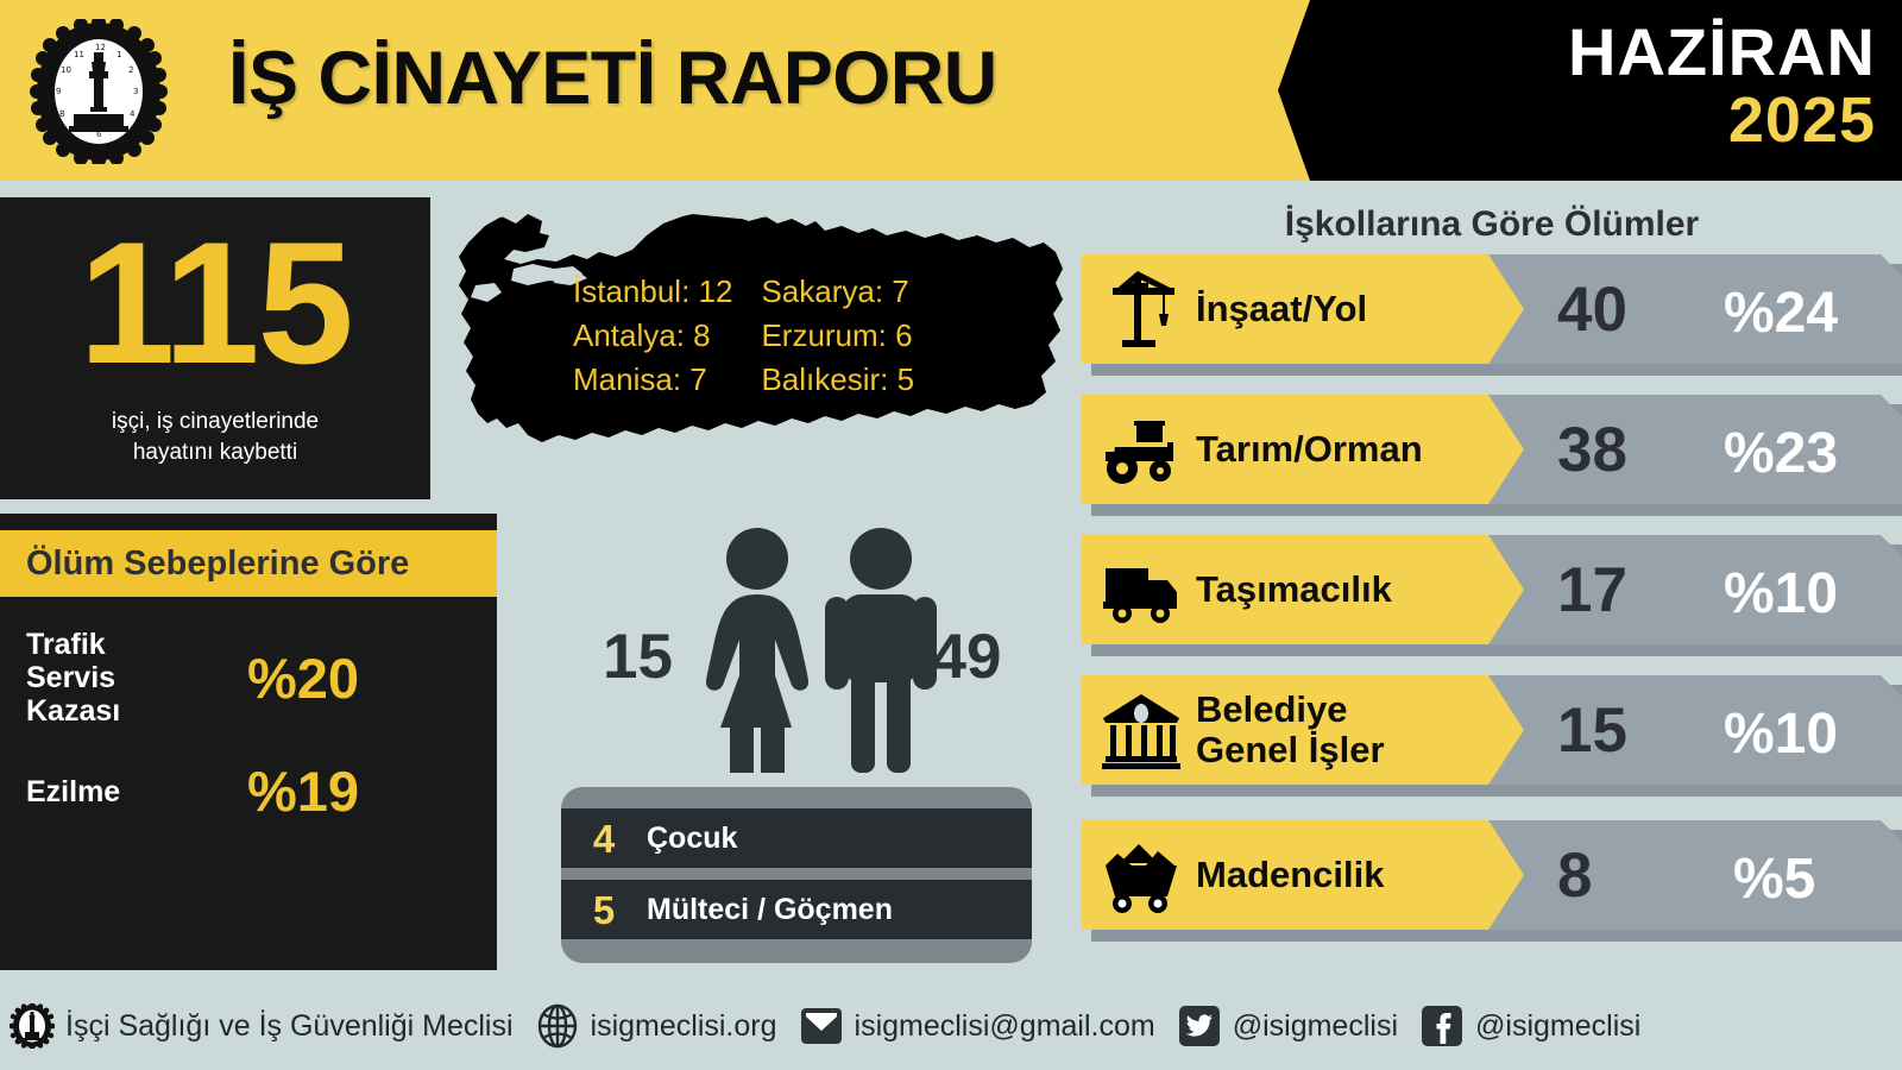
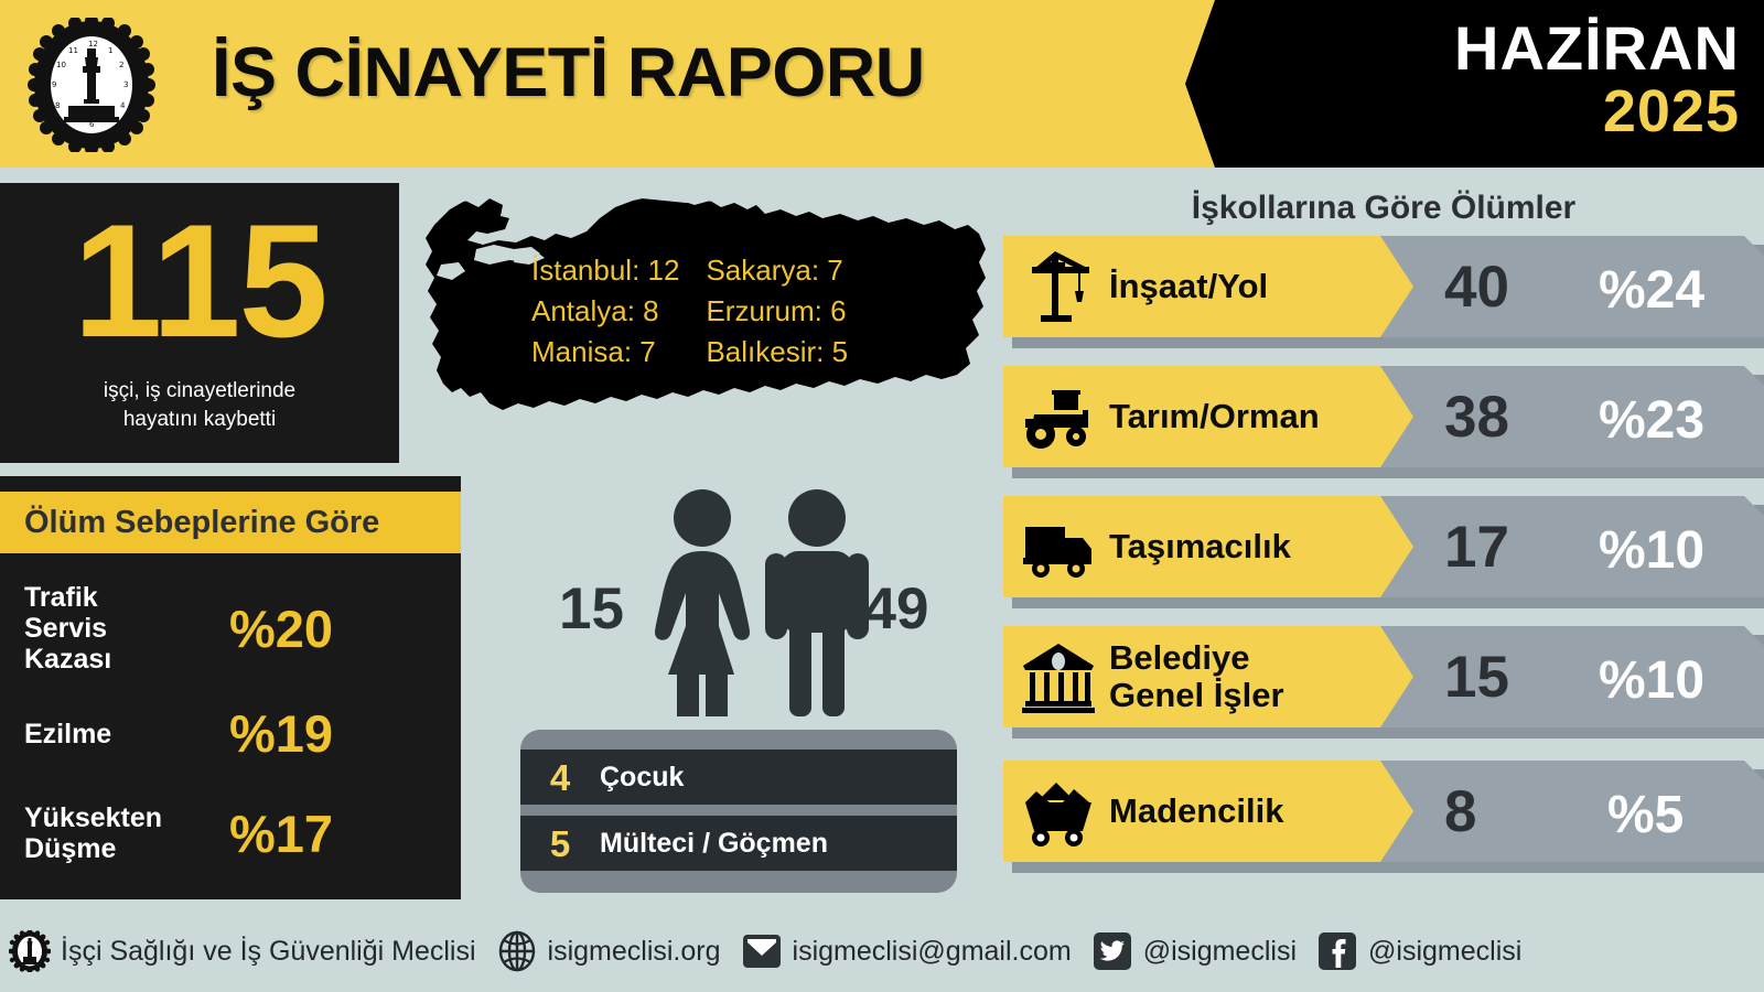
  12
  11
  10
  9
  8
  6
  4
  3
  2
  1
  İŞ CİNAYETİ RAPORU
  HAZİRAN
  2025
  115
  işçi, iş cinayetlerinde
  hayatını kaybetti
  Ölüm Sebeplerine Göre
  Trafik
  Servis
  Kazası
  %20
  Ezilme
  %19
+ Yüksekten
+ Düşme
+ %17
  İstanbul: 12
  Antalya: 8
  Manisa: 7
  Sakarya: 7
  Erzurum: 6
  Balıkesir: 5
  15
  149
  4
  Çocuk
  5
  Mülteci / Göçmen
  İşkollarına Göre Ölümler
  İnşaat/Yol
  40
  %24
  Tarım/Orman
  38
  %23
  Taşımacılık
  17
  %10
  Belediye
  Genel İşler
  15
  %10
  Madencilik
  8
  %5
  İşçi Sağlığı ve İş Güvenliği Meclisi
  isigmeclisi.org
  isigmeclisi@gmail.com
  @isigmeclisi
  @isigmeclisi
